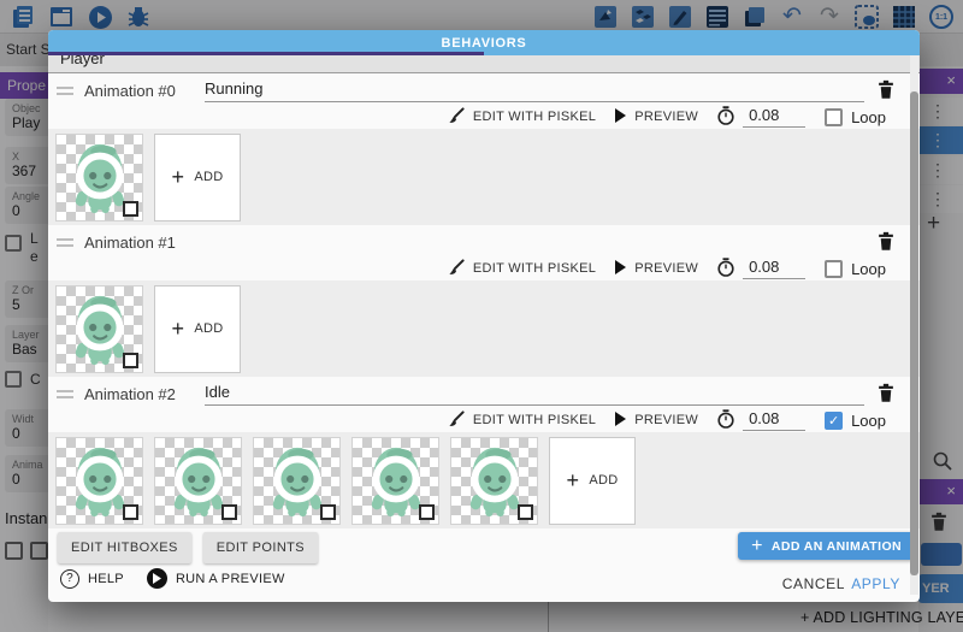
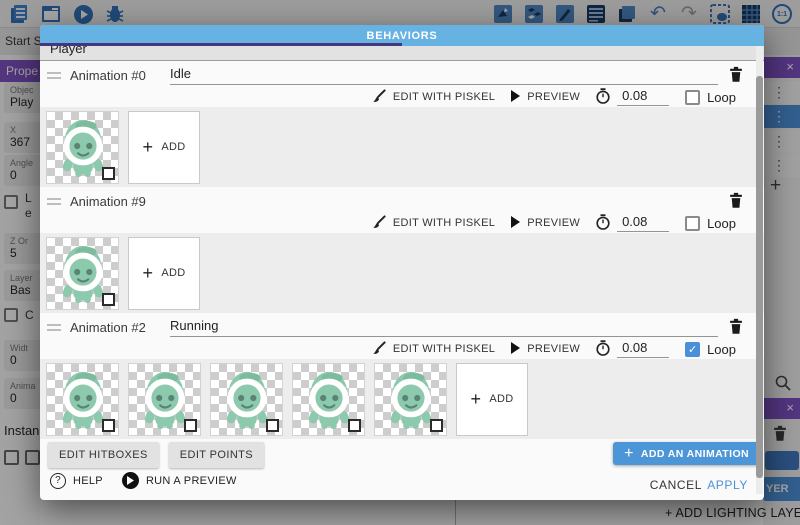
  ↶
  ↷
  Start S
  Prope
  Objec
  Play
  X
  367
  Angle
  0
  L
  e
  Z Or
  5
  Layer
  Bas
  C
  Widt
  0
  Anima
  0
  Instan
  ×
  ⋮
  ⋮
  ⋮
  ⋮
  +
  ×
  YER
  + ADD LIGHTING LAYE
  BEHAVIORS
  Player
  Animation #0
- Running
+ Idle
  EDIT WITH PISKEL
  PREVIEW
  0.08
  Loop
  +
  ADD
- Animation #1
+ Animation #9
  EDIT WITH PISKEL
  PREVIEW
  0.08
  Loop
  +
  ADD
  Animation #2
- Idle
+ Running
  EDIT WITH PISKEL
  PREVIEW
  0.08
  ✓
  Loop
  +
  ADD
  EDIT HITBOXES
  EDIT POINTS
  +
  ADD AN ANIMATION
  ?
  HELP
  RUN A PREVIEW
  CANCEL
  APPLY
